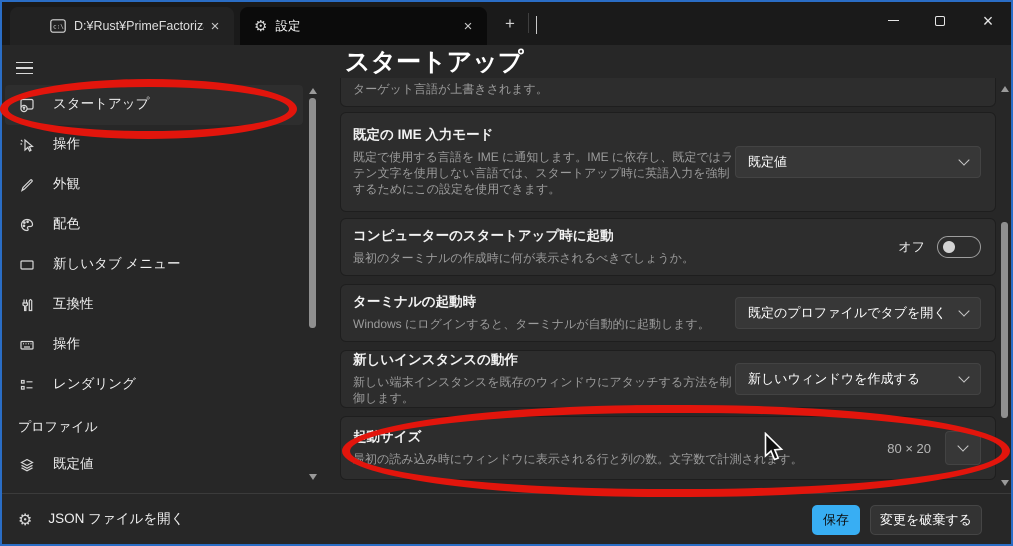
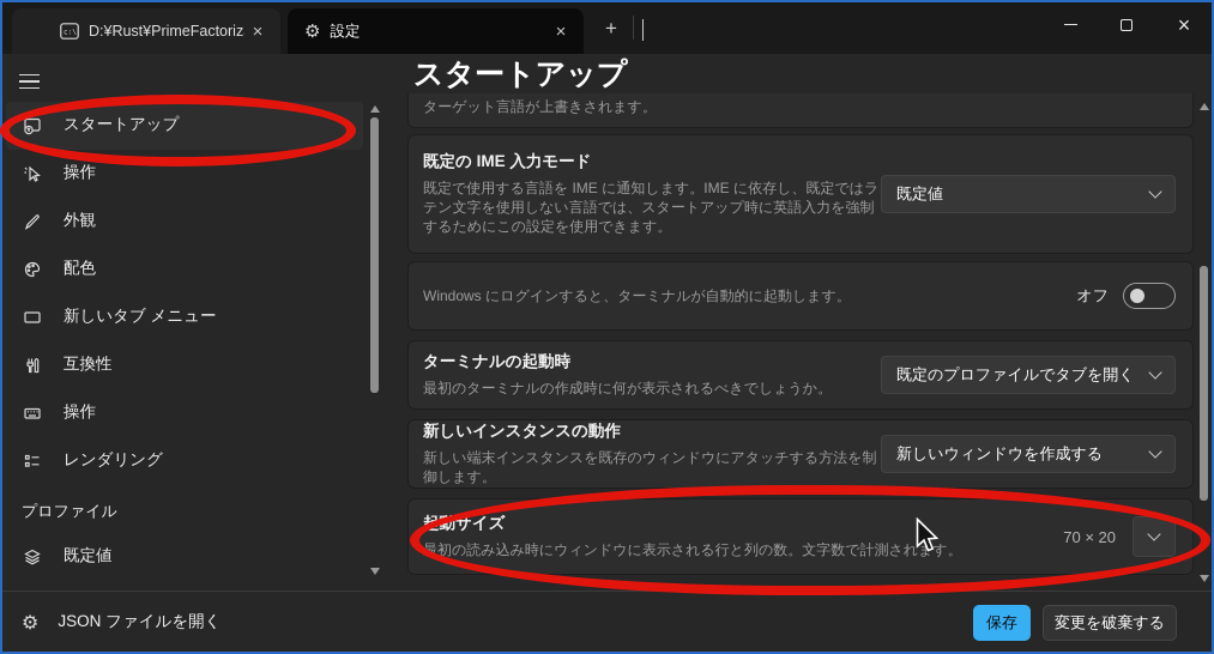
  D:¥Rust¥PrimeFactoriz
  ×
  ⚙
  設定
  ×
  +
  ×
  スタートアップ
  操作
  外観
  配色
  新しいタブ メニュー
  互換性
  操作
  レンダリング
  プロファイル
  既定値
  スタートアップ
  ターゲット言語が上書きされます。
  既定の IME 入力モード
  既定で使用する言語を IME に通知します。IME に依存し、既定ではラテン文字を使用しない言語では、スタートアップ時に英語入力を強制するためにこの設定を使用できます。
  既定値
- コンピューターのスタートアップ時に起動
- 最初のターミナルの作成時に何が表示されるべきでしょうか。
+ Windows にログインすると、ターミナルが自動的に起動します。
  オフ
  ターミナルの起動時
- Windows にログインすると、ターミナルが自動的に起動します。
+ 最初のターミナルの作成時に何が表示されるべきでしょうか。
  既定のプロファイルでタブを開く
  新しいインスタンスの動作
  新しい端末インスタンスを既存のウィンドウにアタッチする方法を制御します。
  新しいウィンドウを作成する
  起動サイズ
  最初の読み込み時にウィンドウに表示される行と列の数。文字数で計測されます。
- 80 × 20
+ 70 × 20
  ⚙
  JSON ファイルを開く
  保存
  変更を破棄する
